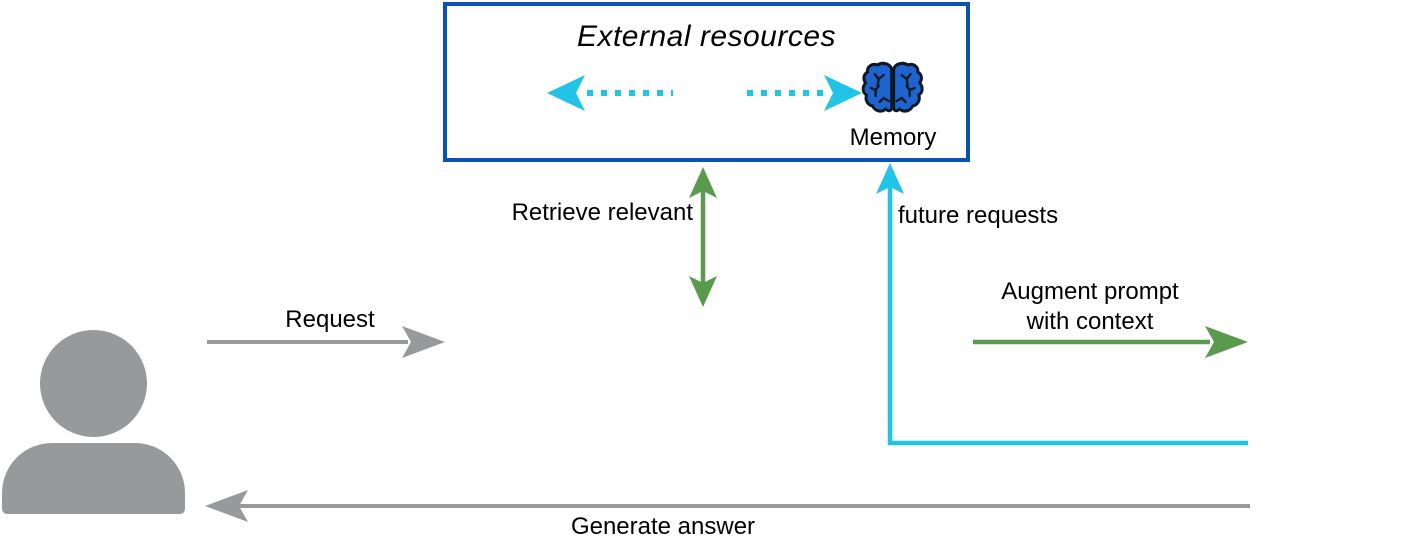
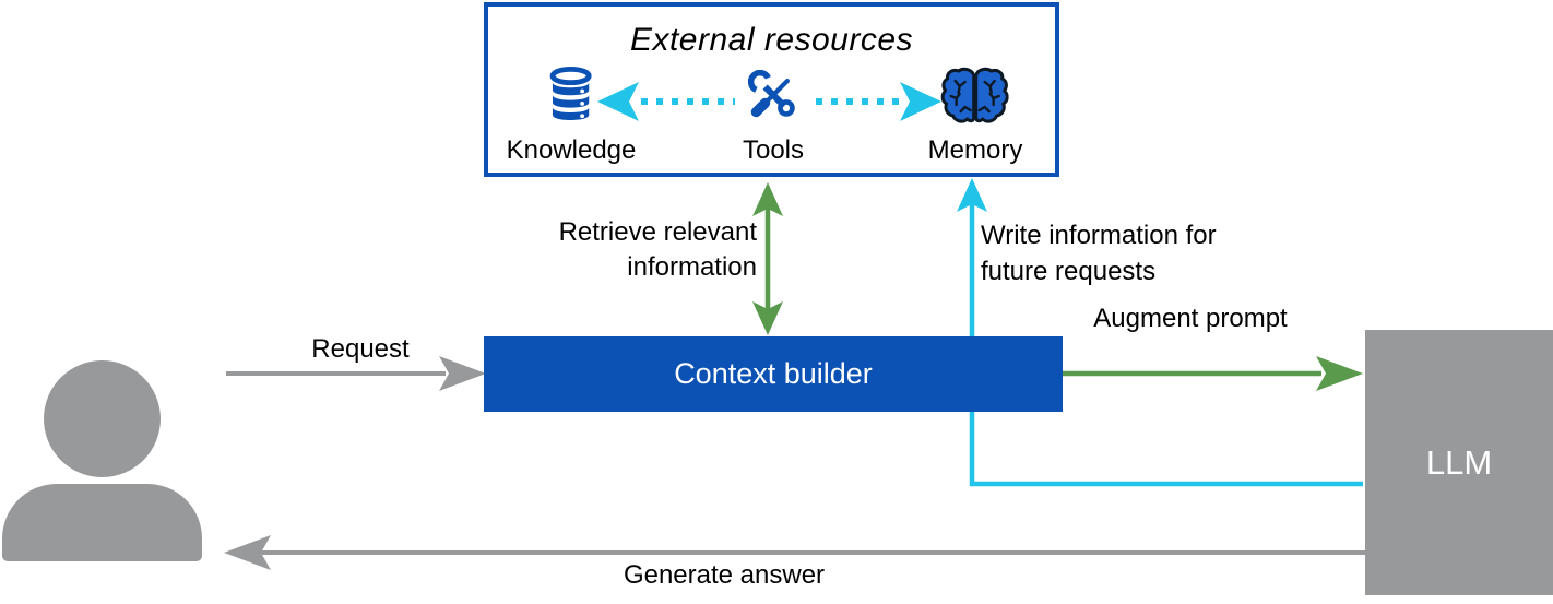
  External resources
+ Knowledge
+ Tools
  Memory
+ Context builder
+ LLM
  Request
  Retrieve relevant
+ information
+ Write information for
  future requests
  Augment prompt
- with context
  Generate answer
